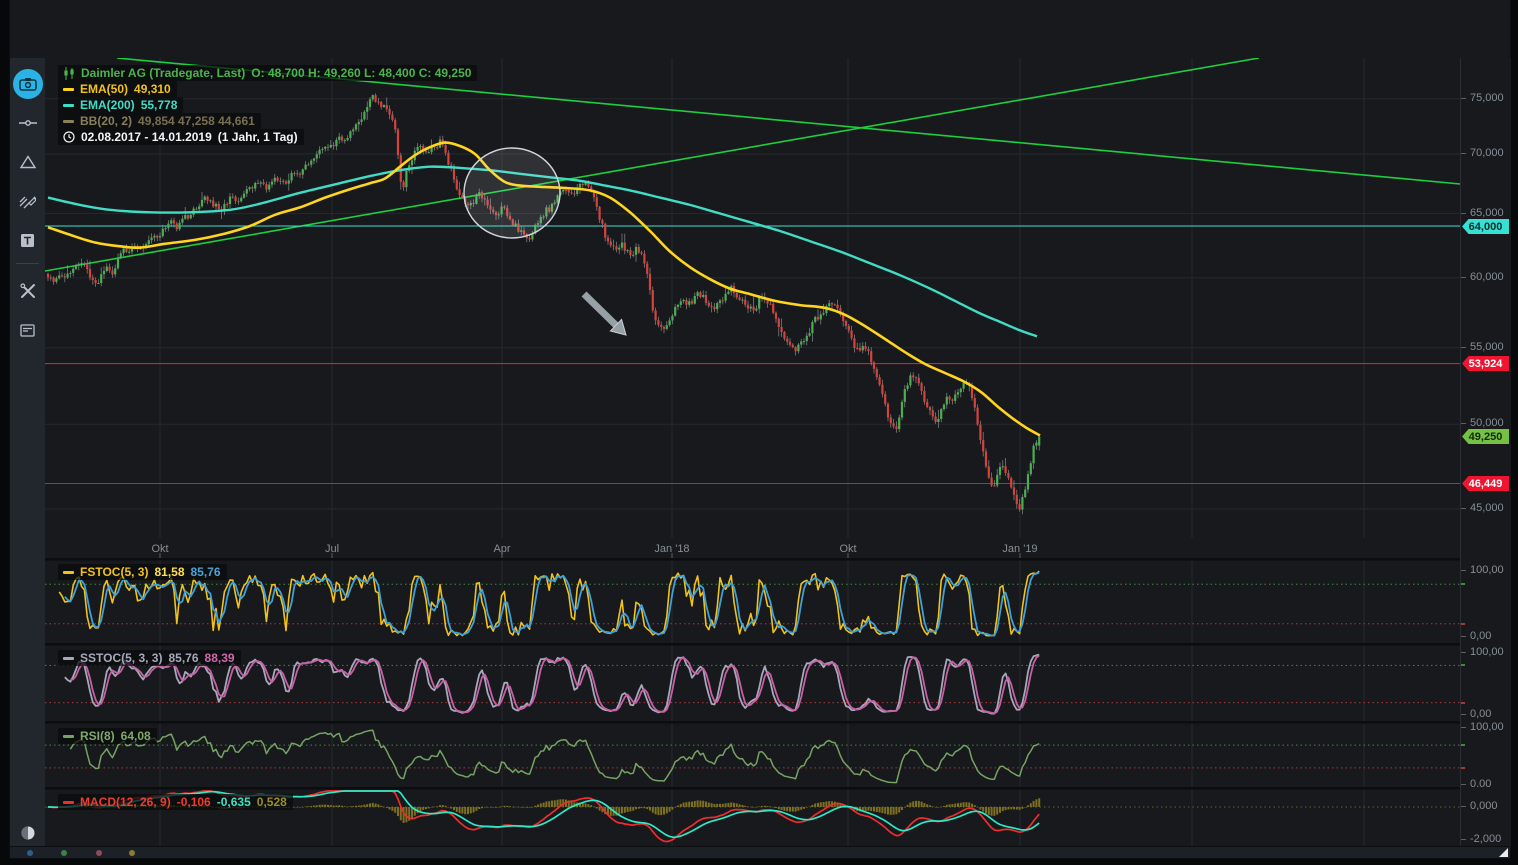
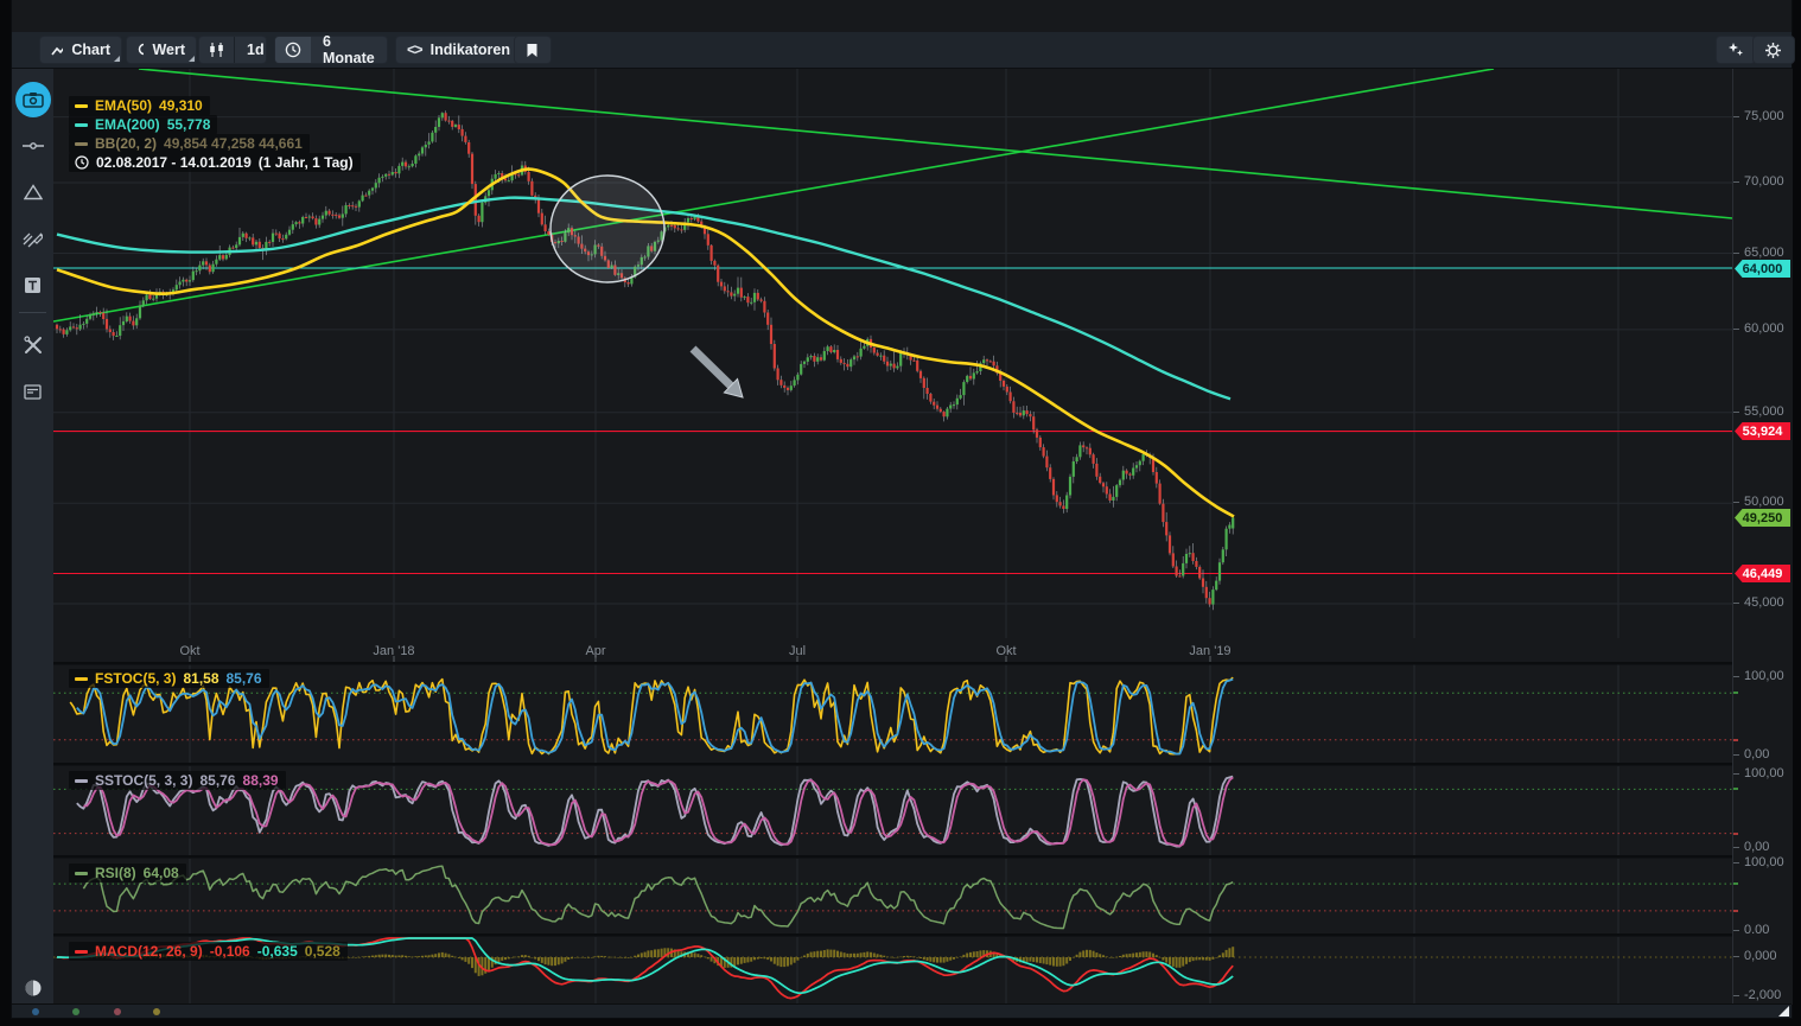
+ Chart
+ Wert
+ 1d
+ 6 Monate
+ <>
+ Indikatoren
  Okt
- Jul
+ Jan '18
  Apr
- Jan '18
+ Jul
  Okt
  Jan '19
- Daimler AG (Tradegate, Last)
- O: 48,700 H: 49,260 L: 48,400 C: 49,250
  EMA(50)
  49,310
  EMA(200)
  55,778
  BB(20, 2)
  49,854 47,258 44,661
  02.08.2017 - 14.01.2019
  (1 Jahr, 1 Tag)
  FSTOC(5, 3)
  81,58
  85,76
  SSTOC(5, 3, 3)
  85,76
  88,39
  RSI(8)
  64,08
  MACD(12, 26, 9)
  -0,106
  -0,635
  0,528
  75,000
  70,000
  65,000
  60,000
  55,000
  50,000
  45,000
  64,000
  53,924
  49,250
  46,449
  100,00
  0,00
  100,00
  0,00
  100,00
  0.00
  0,000
  -2,000
